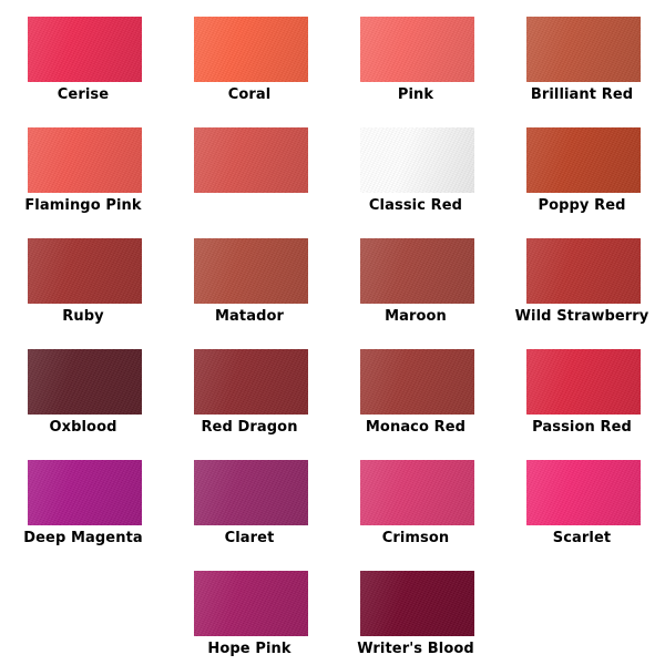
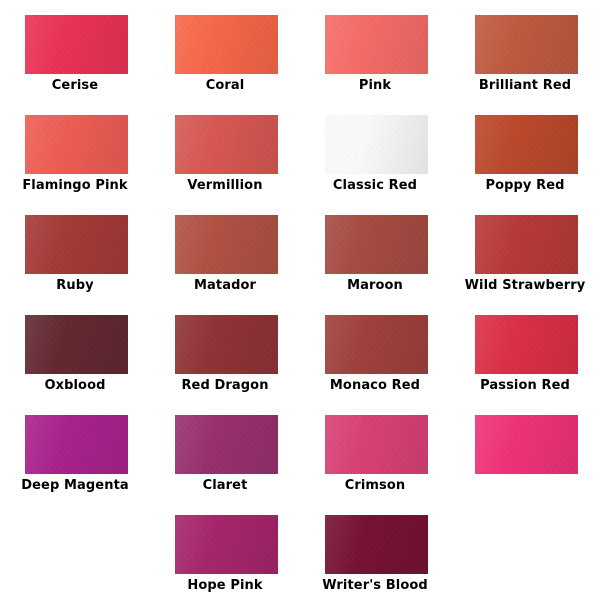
  Cerise
  Coral
  Pink
  Brilliant Red
  Flamingo Pink
+ Vermillion
  Classic Red
  Poppy Red
  Ruby
  Matador
  Maroon
  Wild Strawberry
  Oxblood
  Red Dragon
  Monaco Red
  Passion Red
  Deep Magenta
  Claret
  Crimson
- Scarlet
  Hope Pink
  Writer's Blood
